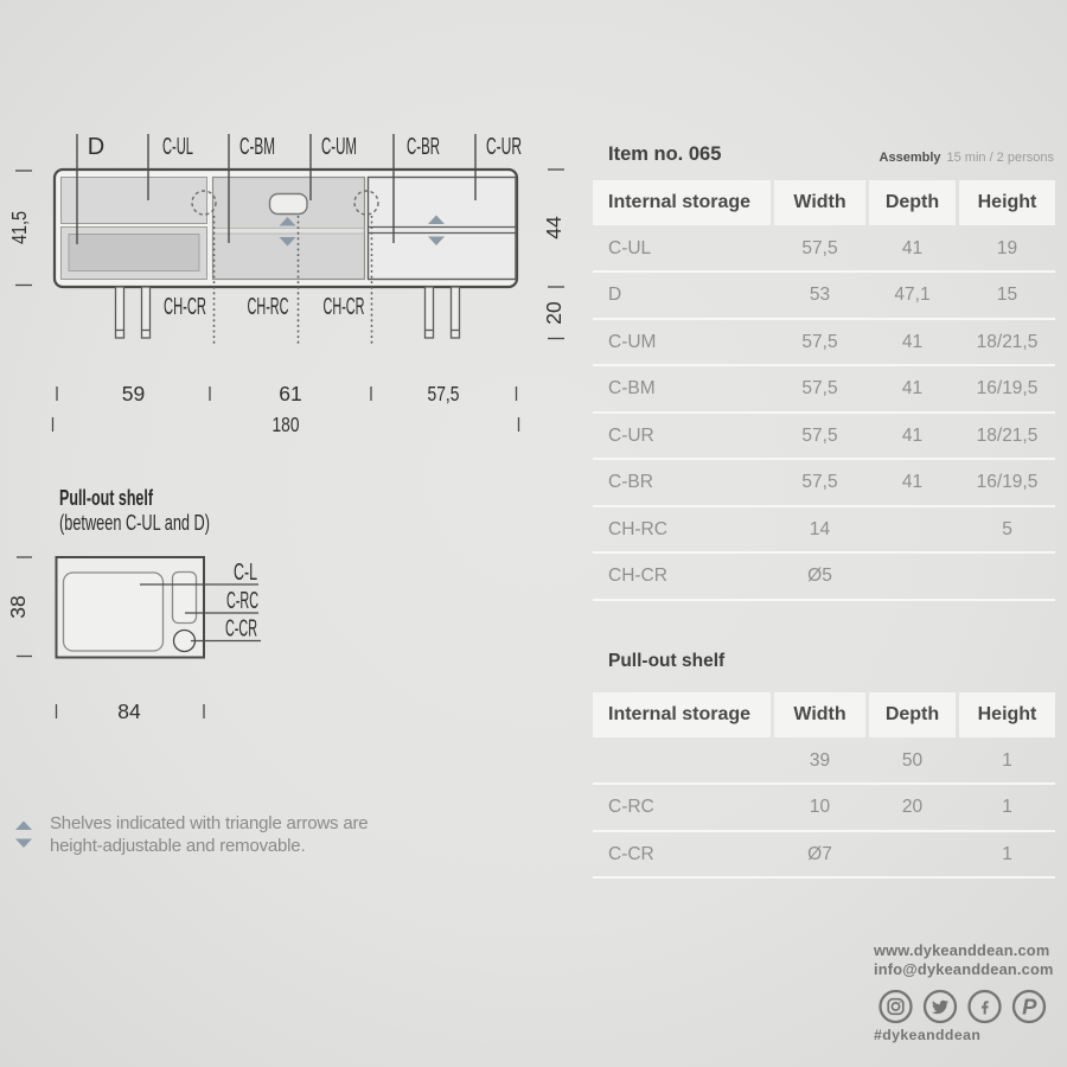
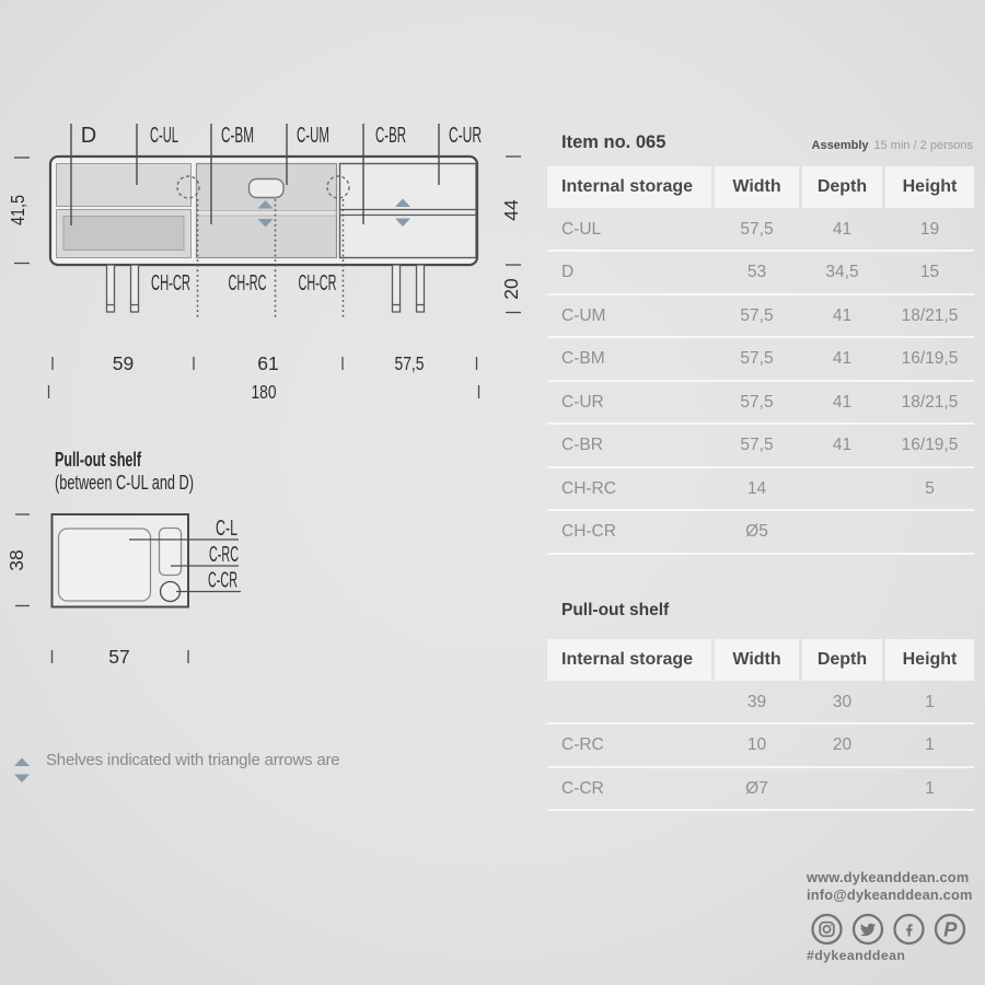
  D
  C-UL
  C-BM
  C-UM
  C-BR
  C-UR
  CH-CR
  CH-RC
  CH-CR
  59
  61
  57,5
  180
  Pull-out shelf
  (between C-UL and D)
  C-L
  C-RC
  C-CR
- 84
+ 57
  Shelves indicated with triangle arrows are
- height-adjustable and removable.
  Item no. 065
  Assembly 15 min / 2 persons
  Internal storage
  Width
  Depth
  Height
  C-UL
  57,5
  41
  19
  D
  53
- 47,1
+ 34,5
  15
  C-UM
  57,5
  41
  18/21,5
  C-BM
  57,5
  41
  16/19,5
  C-UR
  57,5
  41
  18/21,5
  C-BR
  57,5
  41
  16/19,5
  CH-RC
  14
  5
  CH-CR
  Ø5
  Pull-out shelf
  Internal storage
  Width
  Depth
  Height
  39
- 50
+ 30
  1
  C-RC
  10
  20
  1
  C-CR
  Ø7
  1
  www.dykeanddean.com
  info@dykeanddean.com
  P
  #dykeanddean
